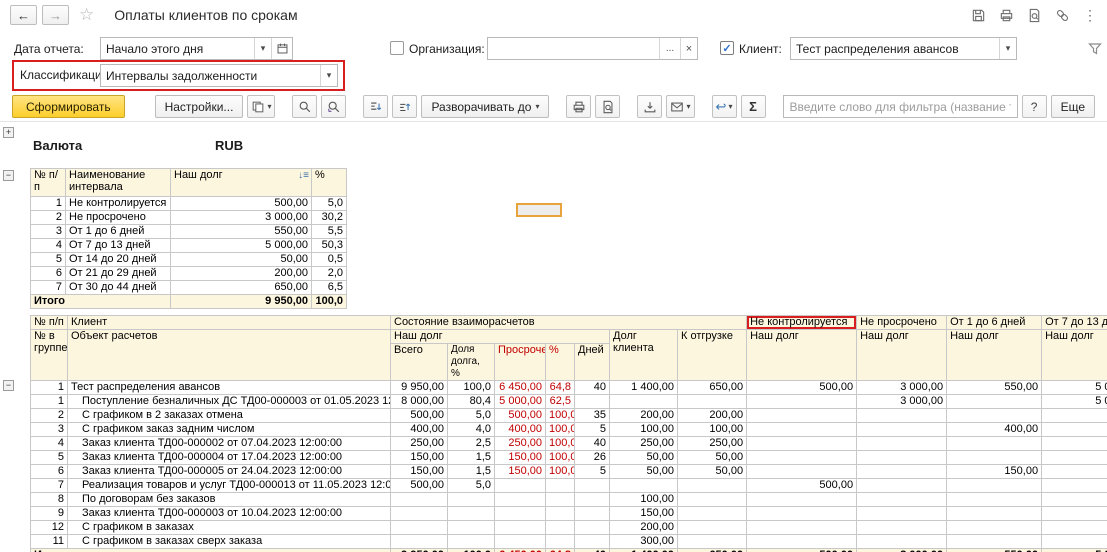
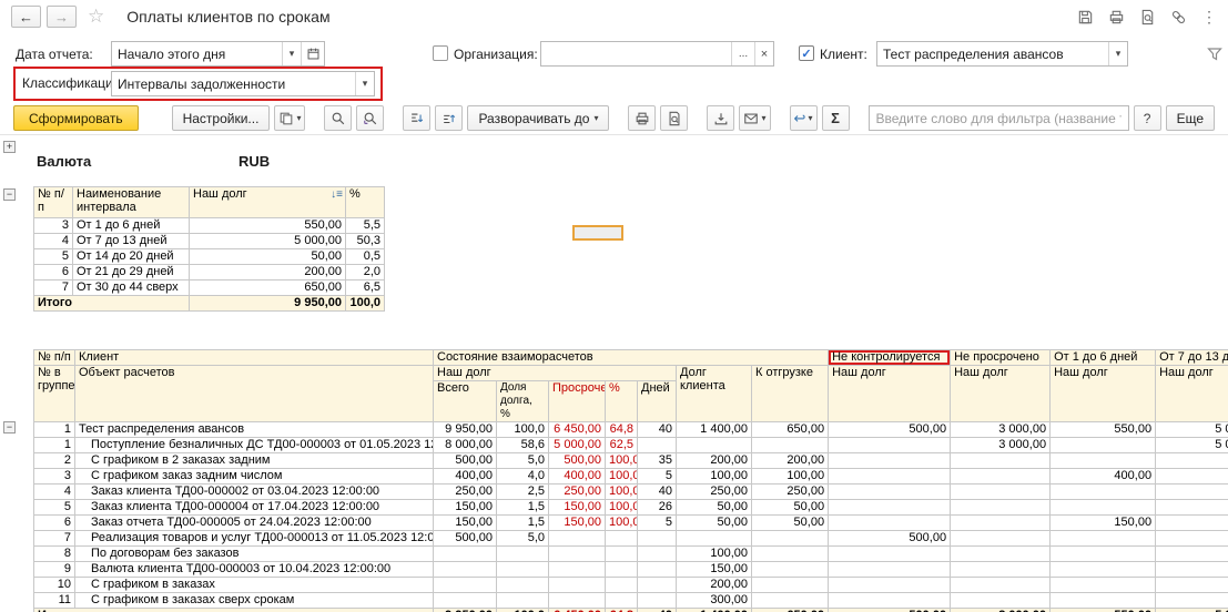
  ←
  →
  ☆
  Оплаты клиентов по срокам
  ⋮
  Дата отчета:
  Начало этого дня
  ▾
  Организация:
  ...
  ×
  ✓
  Клиент:
  Тест распределения авансов
  ▾
  Классификаци
  Интервалы задолженности
  ▾
  Сформировать
  Настройки...
  ▾
  Разворачивать до
  ▾
  ▾
  ↩
  ▾
  Σ
  ?
  Еще
  +
  −
  −
  Валюта
  RUB
  № п/п	Наименование интервала	Наш долг ↓≡	%
- 1	Не контролируется	500,00	5,0
- 2	Не просрочено	3 000,00	30,2
  3	От 1 до 6 дней	550,00	5,5
  4	От 7 до 13 дней	5 000,00	50,3
  5	От 14 до 20 дней	50,00	0,5
  6	От 21 до 29 дней	200,00	2,0
- 7	От 30 до 44 дней	650,00	6,5
+ 7	От 30 до 44 сверх	650,00	6,5
  Итого	9 950,00	100,0
  № п/п	Клиент	Состояние взаиморасчетов	Не контролируется	Не просрочено	От 1 до 6 дней	От 7 до 13 д
  № в группе	Объект расчетов	Наш долг	Долг клиента	К отгрузке	Наш долг	Наш долг	Наш долг	Наш долг
  Всего	Доля долга, %	Просроче	%	Дней
  1	Тест распределения авансов	9 950,00	100,0	6 450,00	64,8	40	1 400,00	650,00	500,00	3 000,00	550,00	5
- 1	Поступление безналичных ДС ТД00-000003 от 01.05.2023 1	8 000,00	80,4	5 000,00	62,5					3 000,00		5
+ 1	Поступление безналичных ДС ТД00-000003 от 01.05.2023 1	8 000,00	58,6	5 000,00	62,5					3 000,00		5
- 2	С графиком в 2 заказах отмена	500,00	5,0	500,00	100,0	35	200,00	200,00
+ 2	С графиком в 2 заказах задним	500,00	5,0	500,00	100,0	35	200,00	200,00
  3	С графиком заказ задним числом	400,00	4,0	400,00	100,0	5	100,00	100,00			400,00
- 4	Заказ клиента ТД00-000002 от 07.04.2023 12:00:00	250,00	2,5	250,00	100,0	40	250,00	250,00
+ 4	Заказ клиента ТД00-000002 от 03.04.2023 12:00:00	250,00	2,5	250,00	100,0	40	250,00	250,00
  5	Заказ клиента ТД00-000004 от 17.04.2023 12:00:00	150,00	1,5	150,00	100,0	26	50,00	50,00
- 6	Заказ клиента ТД00-000005 от 24.04.2023 12:00:00	150,00	1,5	150,00	100,0	5	50,00	50,00			150,00
+ 6	Заказ отчета ТД00-000005 от 24.04.2023 12:00:00	150,00	1,5	150,00	100,0	5	50,00	50,00			150,00
  7	Реализация товаров и услуг ТД00-000013 от 11.05.2023 12:0	500,00	5,0						500,00
  8	По договорам без заказов						100,00
- 9	Заказ клиента ТД00-000003 от 10.04.2023 12:00:00						150,00
+ 9	Валюта клиента ТД00-000003 от 10.04.2023 12:00:00						150,00
- 12	С графиком в заказах						200,00
+ 10	С графиком в заказах						200,00
- 11	С графиком в заказах сверх заказа						300,00
+ 11	С графиком в заказах сверх срокам						300,00
